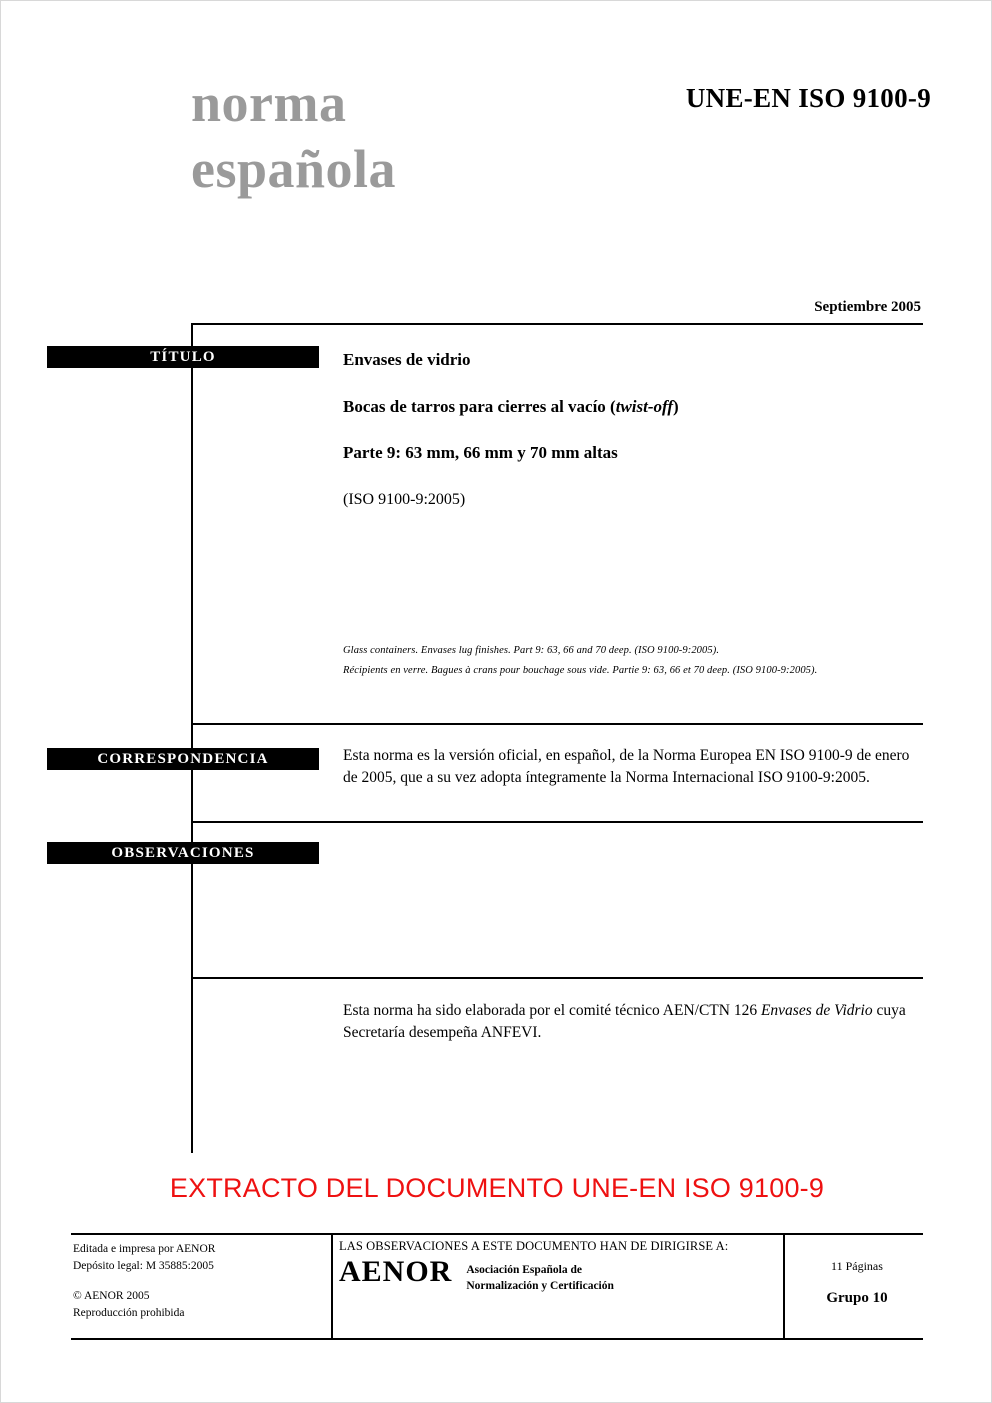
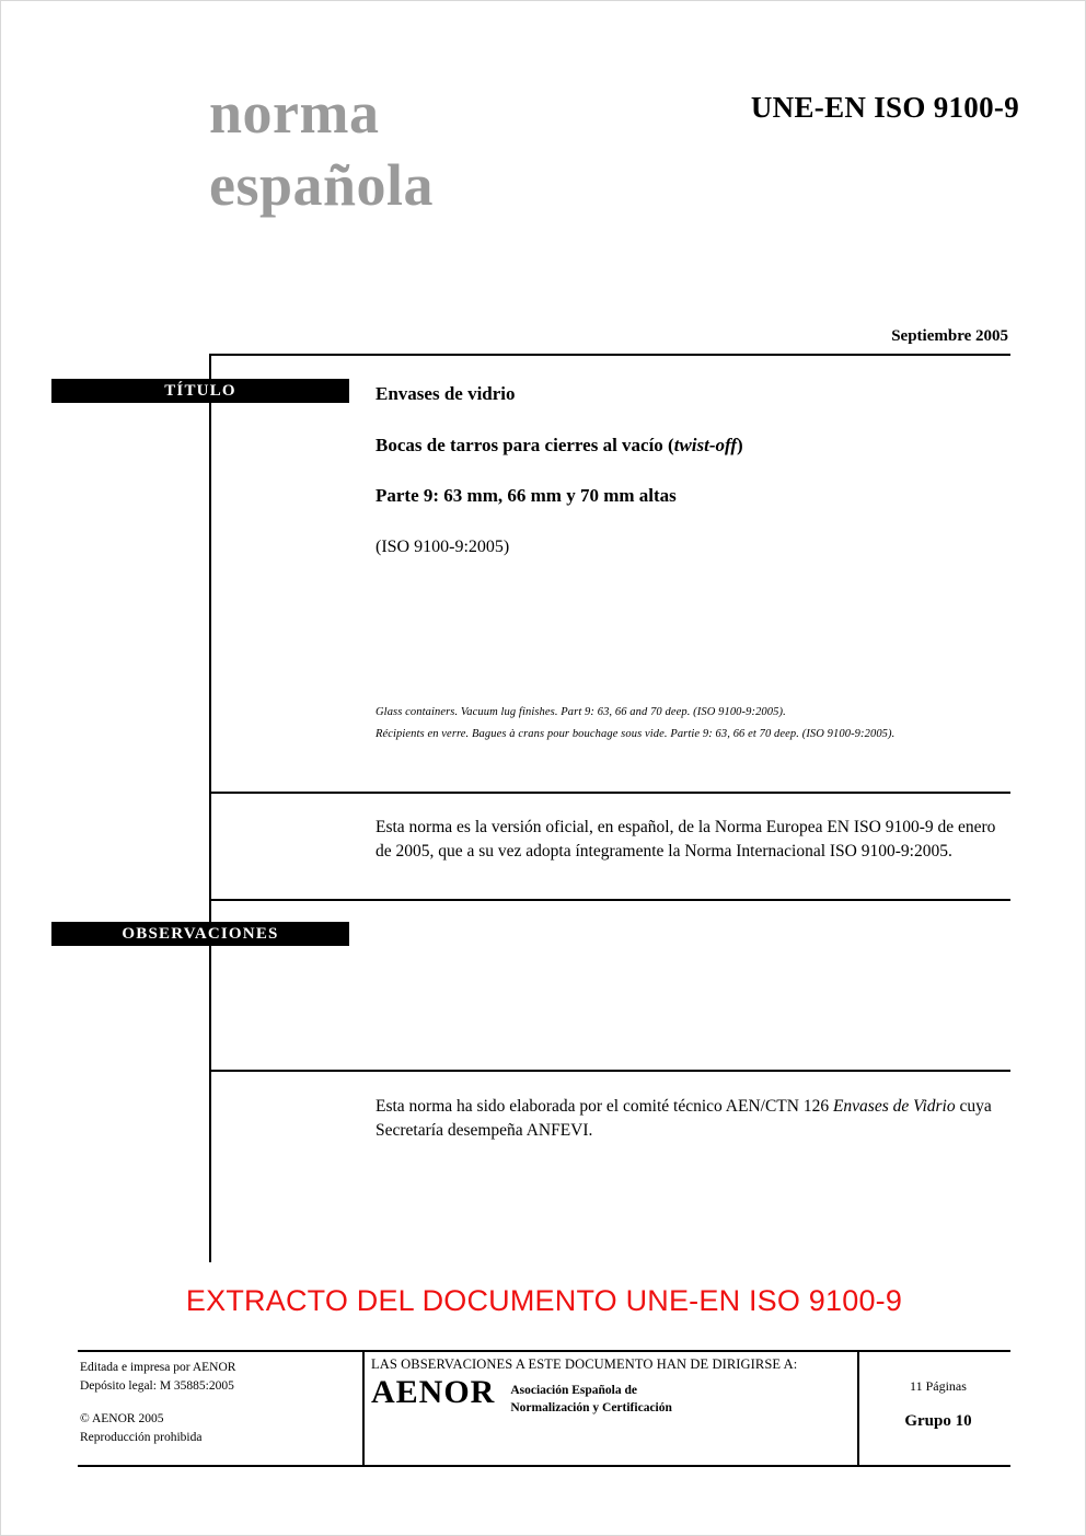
  norma
  española
  UNE-EN ISO 9100-9
  Septiembre 2005
  TÍTULO
  Envases de vidrio
  Bocas de tarros para cierres al vacío (twist-off)
  Parte 9: 63 mm, 66 mm y 70 mm altas
  (ISO 9100-9:2005)
- Glass containers. Envases lug finishes. Part 9: 63, 66 and 70 deep. (ISO 9100-9:2005).
+ Glass containers. Vacuum lug finishes. Part 9: 63, 66 and 70 deep. (ISO 9100-9:2005).
  Récipients en verre. Bagues à crans pour bouchage sous vide. Partie 9: 63, 66 et 70 deep. (ISO 9100-9:2005).
- CORRESPONDENCIA
  Esta norma es la versión oficial, en español, de la Norma Europea EN ISO 9100-9 de enero de 2005, que a su vez adopta íntegramente la Norma Internacional ISO 9100-9:2005.
  OBSERVACIONES
  Esta norma ha sido elaborada por el comité técnico AEN/CTN 126 Envases de Vidrio cuya Secretaría desempeña ANFEVI.
  EXTRACTO DEL DOCUMENTO UNE-EN ISO 9100-9
  Editada e impresa por AENOR
  Depósito legal: M 35885:2005
  © AENOR 2005
  Reproducción prohibida
  LAS OBSERVACIONES A ESTE DOCUMENTO HAN DE DIRIGIRSE A:
  AENOR
  Asociación Española de
  Normalización y Certificación
  11 Páginas
  Grupo 10
